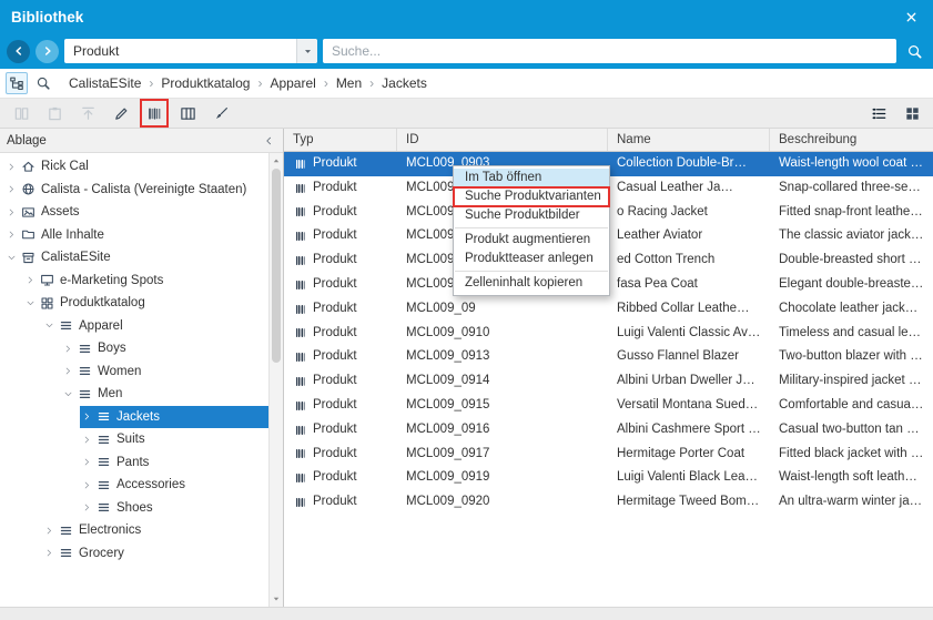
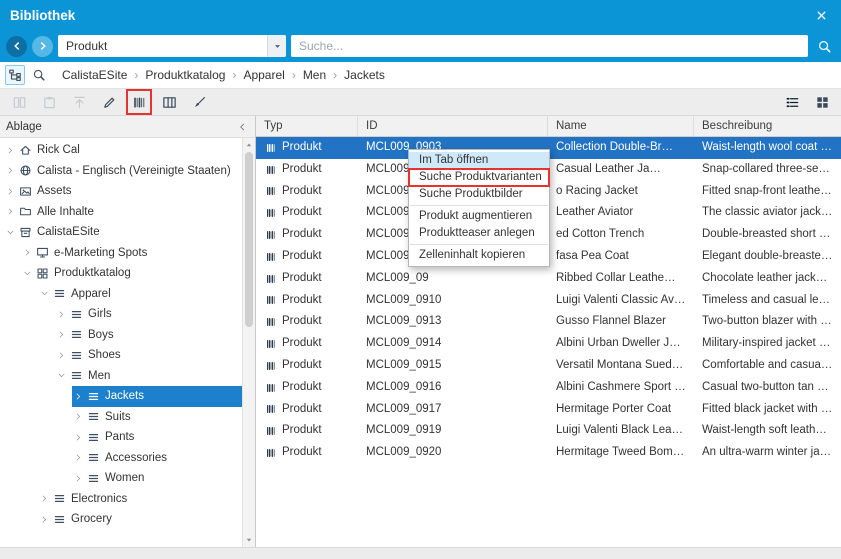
  Bibliothek
  Produkt
  Suche...
  CalistaESite
  ›
  Produktkatalog
  ›
  Apparel
  ›
  Men
  ›
  Jackets
  Ablage
  Rick Cal
- Calista - Calista (Vereinigte Staaten)
+ Calista - Englisch (Vereinigte Staaten)
  Assets
  Alle Inhalte
  CalistaESite
  e-Marketing Spots
  Produktkatalog
  Apparel
+ Girls
  Boys
- Women
+ Shoes
  Men
  Jackets
  Suits
  Pants
  Accessories
- Shoes
+ Women
  Electronics
  Grocery
  Typ
  ID
  Name
  Beschreibung
  Produkt
  MCL009_0903
  Collection Double-Br…
  Waist-length wool coat with
  Produkt
  Casual Leather Ja…
  Snap-collared three-season
  Produkt
  o Racing Jacket
  Fitted snap-front leather rac
  Produkt
  Leather Aviator
  The classic aviator jacket is
  Produkt
  ed Cotton Trench
  Double-breasted short tren
  Produkt
  fasa Pea Coat
  Elegant double-breasted pe
  Produkt
  MCL009_09
  Ribbed Collar Leathe…
  Chocolate leather jacket wi
  Produkt
  MCL009_0910
  Luigi Valenti Classic Aviato
  Timeless and casual leathe
  Produkt
  MCL009_0913
  Gusso Flannel Blazer
  Two-button blazer with flap
  Produkt
  MCL009_0914
  Albini Urban Dweller Jacke
  Military-inspired jacket with
  Produkt
  MCL009_0915
  Versatil Montana Suede Ja
  Comfortable and casual zip
  Produkt
  MCL009_0916
  Albini Cashmere Sport Coa
  Casual two-button tan spor
  Produkt
  MCL009_0917
  Hermitage Porter Coat
  Fitted black jacket with bre
  Produkt
  MCL009_0919
  Luigi Valenti Black Leather
  Waist-length soft leather ja
  Produkt
  MCL009_0920
  Hermitage Tweed Bomber
  An ultra-warm winter jacket
  Im Tab öffnen
  Suche Produktvarianten
  Suche Produktbilder
  Produkt augmentieren
  Produktteaser anlegen
  Zelleninhalt kopieren
